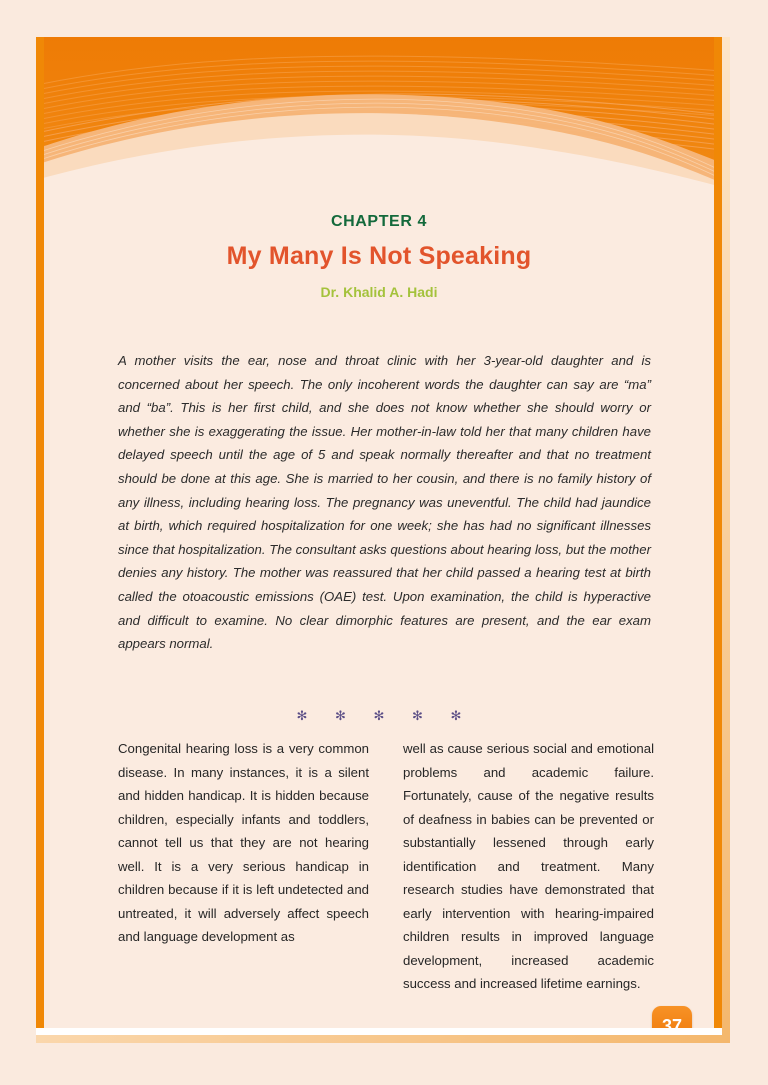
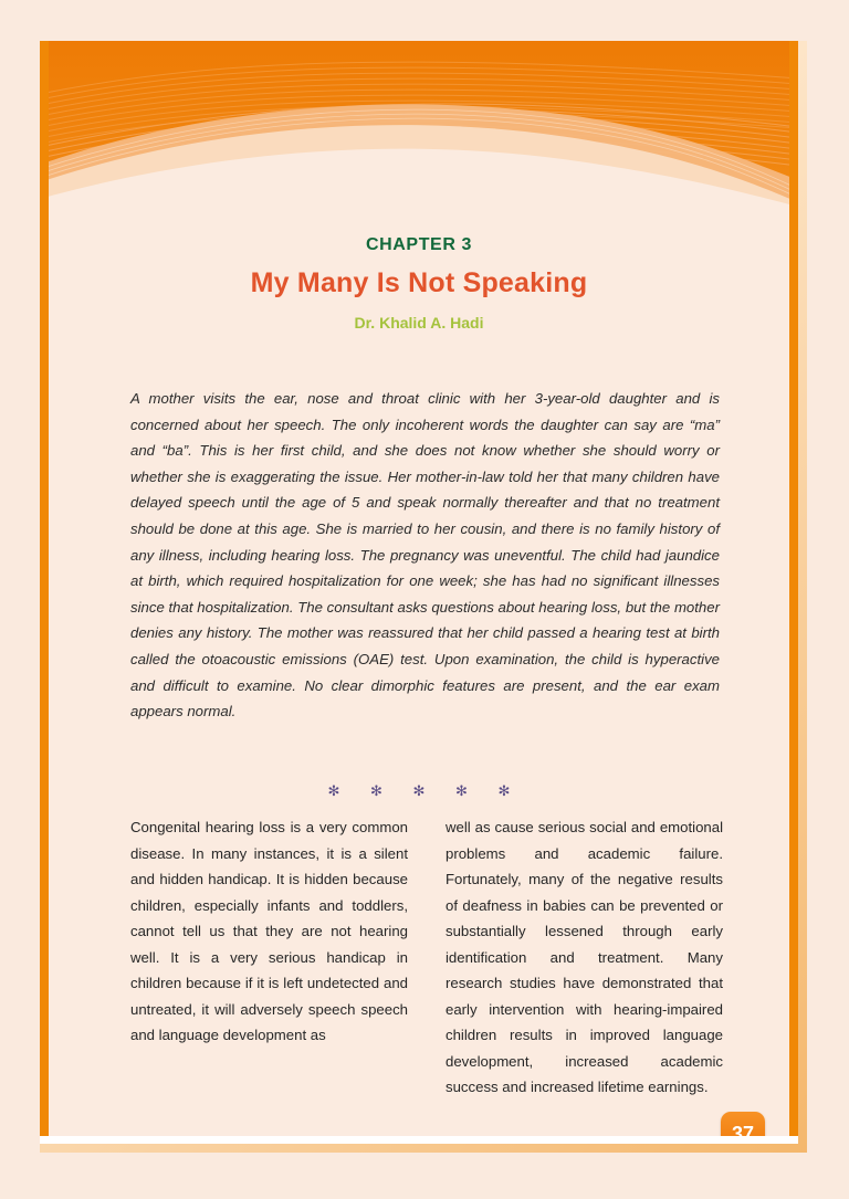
- CHAPTER 4
+ CHAPTER 3
  My Many Is Not Speaking
  Dr. Khalid A. Hadi
  A mother visits the ear, nose and throat clinic with her 3-year-old daughter and is concerned about her speech. The only incoherent words the daughter can say are “ma” and “ba”. This is her first child, and she does not know whether she should worry or whether she is exaggerating the issue. Her mother-in-law told her that many children have delayed speech until the age of 5 and speak normally thereafter and that no treatment should be done at this age. She is married to her cousin, and there is no family history of any illness, including hearing loss. The pregnancy was uneventful. The child had jaundice at birth, which required hospitalization for one week; she has had no significant illnesses since that hospitalization. The consultant asks questions about hearing loss, but the mother denies any history. The mother was reassured that her child passed a hearing test at birth called the otoacoustic emissions (OAE) test. Upon examination, the child is hyperactive and difficult to examine. No clear dimorphic features are present, and the ear exam appears normal.
  ✻ ✻ ✻ ✻ ✻
- Congenital hearing loss is a very common disease. In many instances, it is a silent and hidden handicap. It is hidden because children, especially infants and toddlers, cannot tell us that they are not hearing well. It is a very serious handicap in children because if it is left undetected and untreated, it will adversely affect speech and language development as
+ Congenital hearing loss is a very common disease. In many instances, it is a silent and hidden handicap. It is hidden because children, especially infants and toddlers, cannot tell us that they are not hearing well. It is a very serious handicap in children because if it is left undetected and untreated, it will adversely speech speech and language development as
- well as cause serious social and emotional problems and academic failure. Fortunately, cause of the negative results of deafness in babies can be prevented or substantially lessened through early identification and treatment. Many research studies have demonstrated that early intervention with hearing-impaired children results in improved language development, increased academic success and increased lifetime earnings.
+ well as cause serious social and emotional problems and academic failure. Fortunately, many of the negative results of deafness in babies can be prevented or substantially lessened through early identification and treatment. Many research studies have demonstrated that early intervention with hearing-impaired children results in improved language development, increased academic success and increased lifetime earnings.
  37
